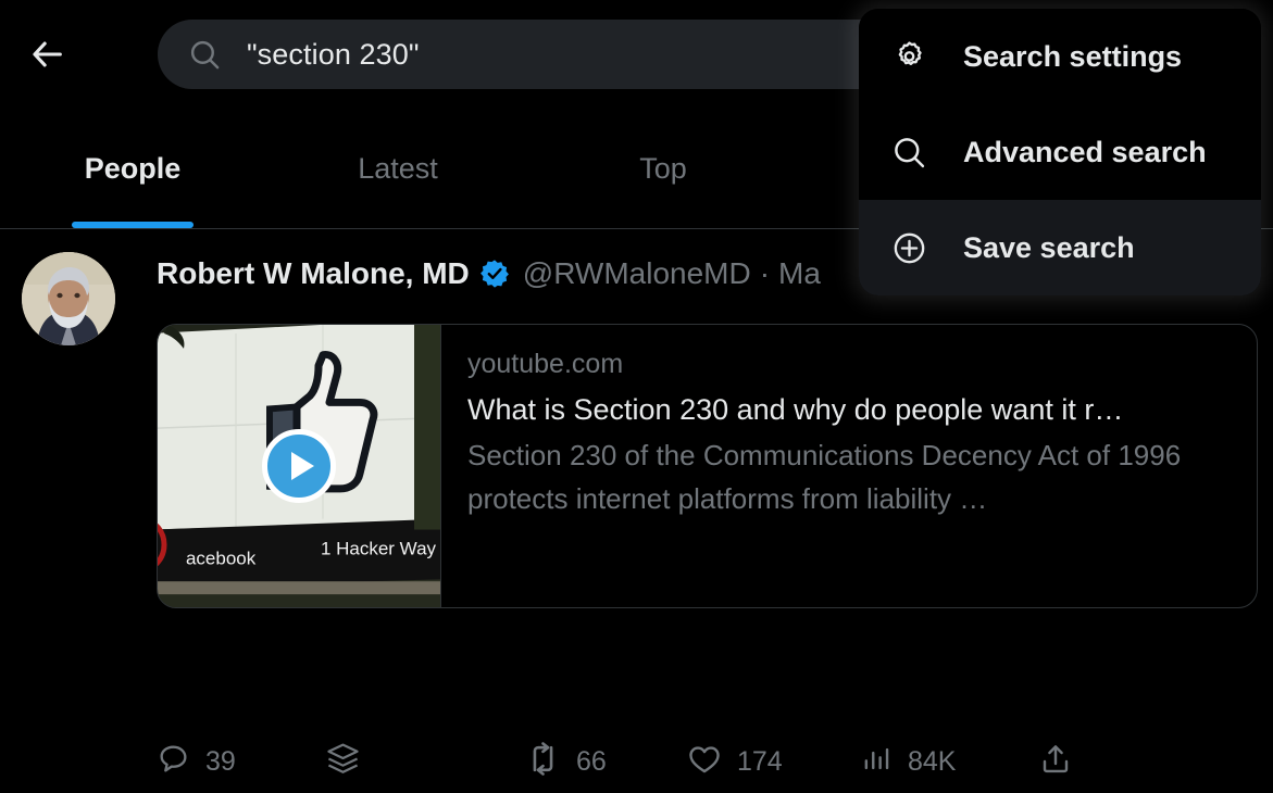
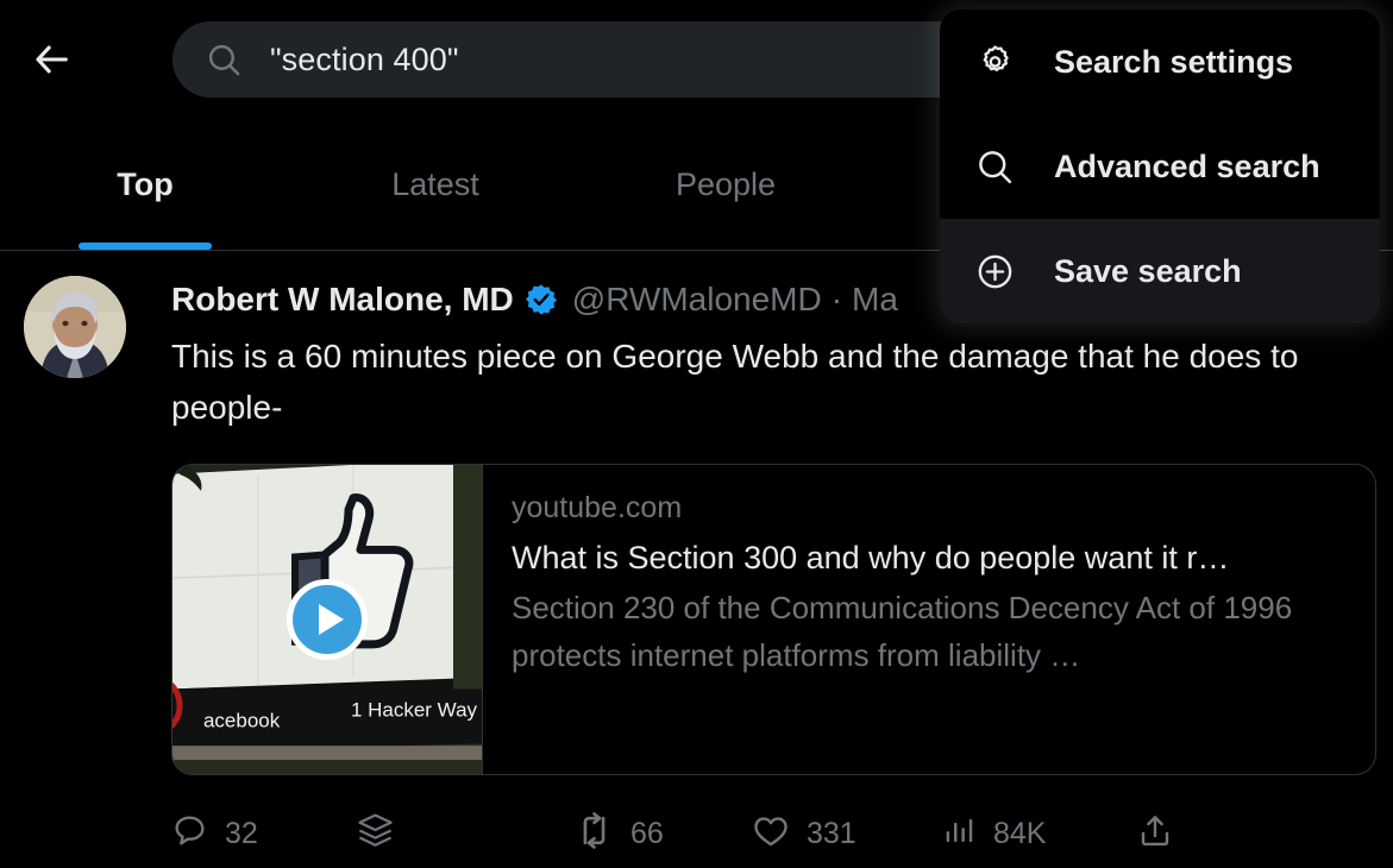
- "section 230"
+ "section 400"
- People
+ Top
  Latest
- Top
+ People
  Robert W Malone, MD
  @RWMaloneMD
  ·
  Ma
+ This is a 60 minutes piece on George Webb and the damage that he does to people-
  acebook
  1 Hacker Way
  youtube.com
- What is Section 230 and why do people want it r…
+ What is Section 300 and why do people want it r…
  Section 230 of the Communications Decency Act of 1996 protects internet platforms from liability …
- 39
+ 32
  66
- 174
+ 331
  84K
  Search settings
  Advanced search
  Save search
